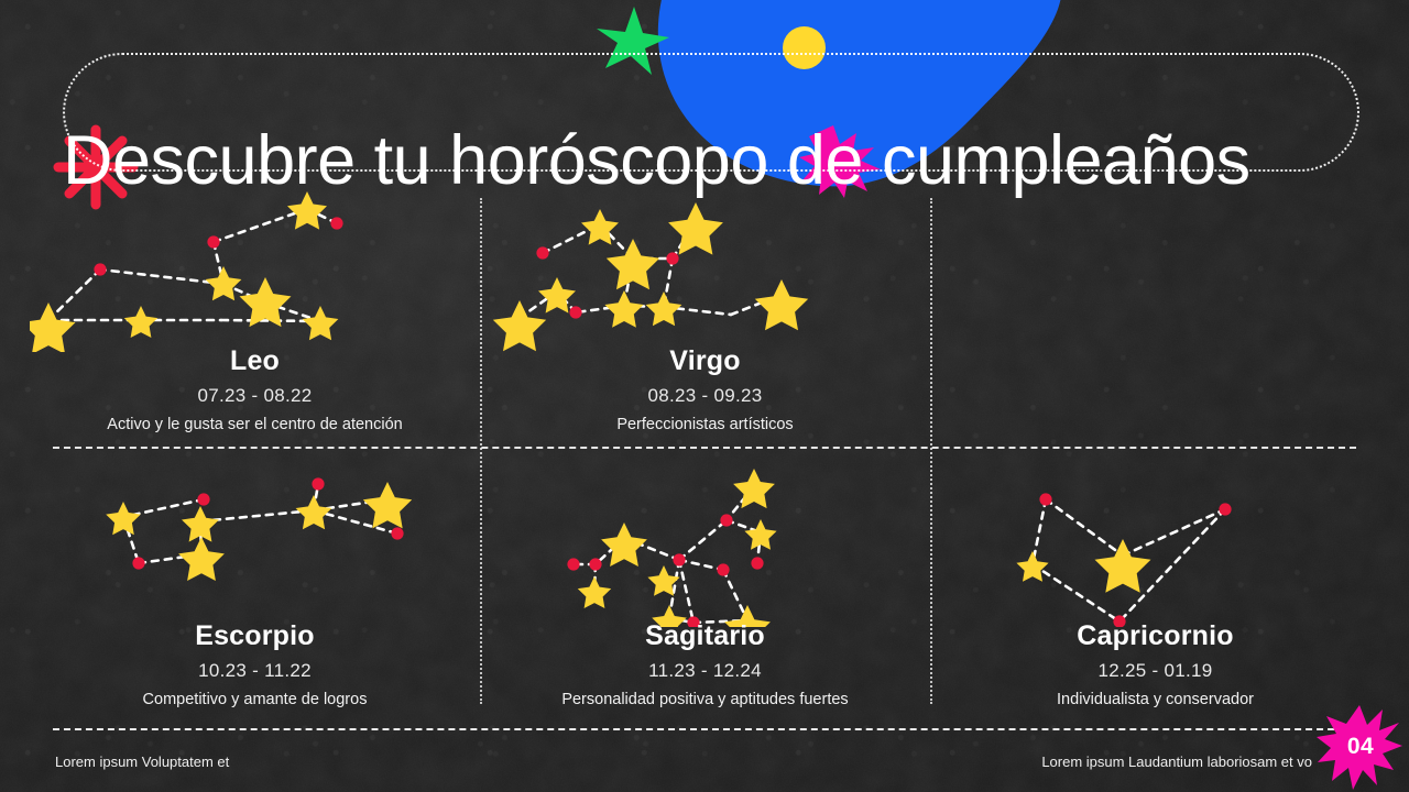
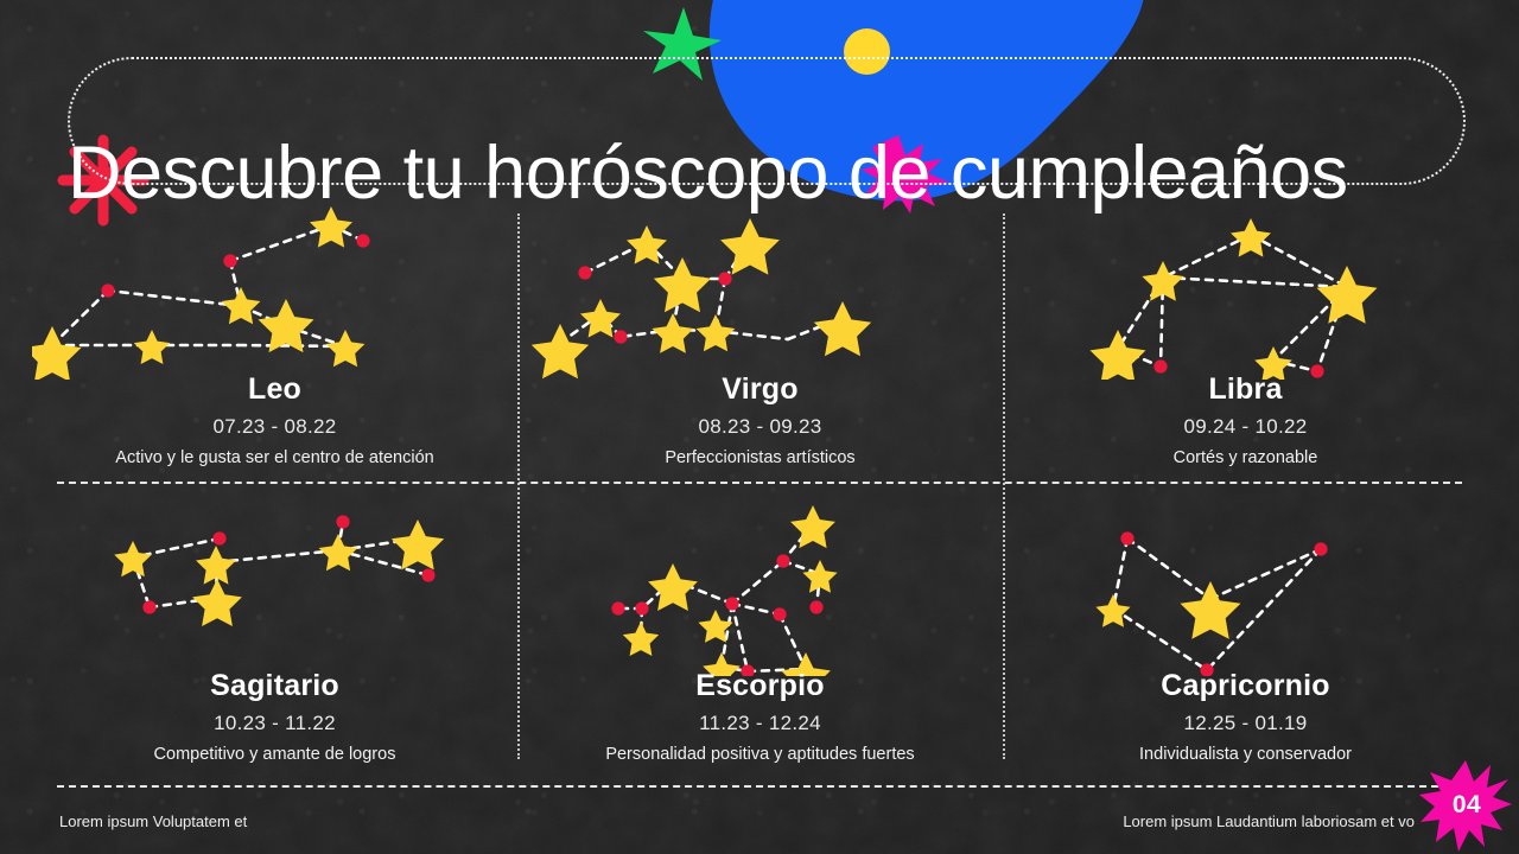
  Descubre tu horóscopo de cumpleaños
  Leo
  07.23 - 08.22
  Activo y le gusta ser el centro de atención
  Virgo
  08.23 - 09.23
  Perfeccionistas artísticos
+ Libra
+ 09.24 - 10.22
+ Cortés y razonable
- Escorpio
+ Sagitario
  10.23 - 11.22
  Competitivo y amante de logros
- Sagitario
+ Escorpio
  11.23 - 12.24
  Personalidad positiva y aptitudes fuertes
  Capricornio
  12.25 - 01.19
  Individualista y conservador
  Lorem ipsum Voluptatem et
  Lorem ipsum Laudantium laboriosam et vo
  04
